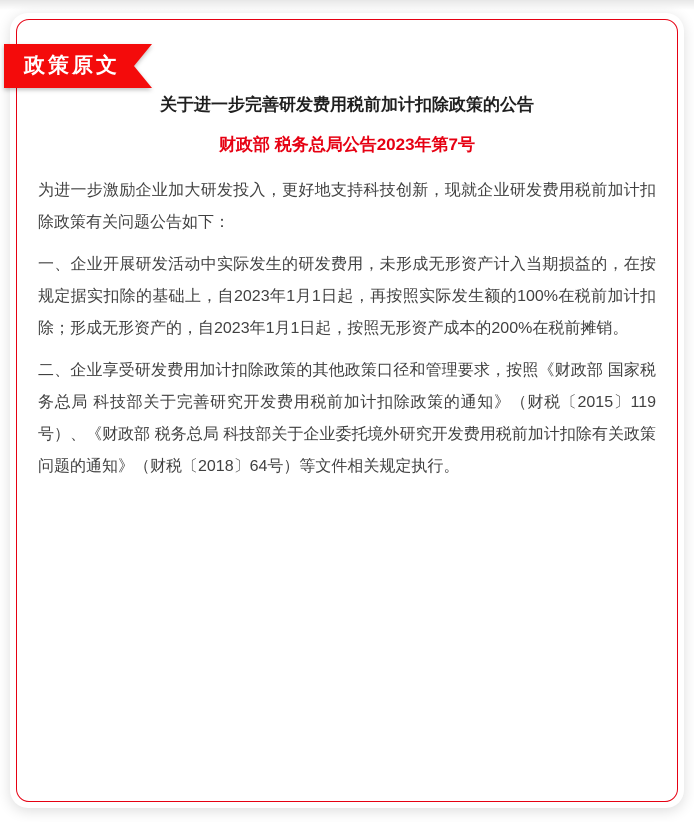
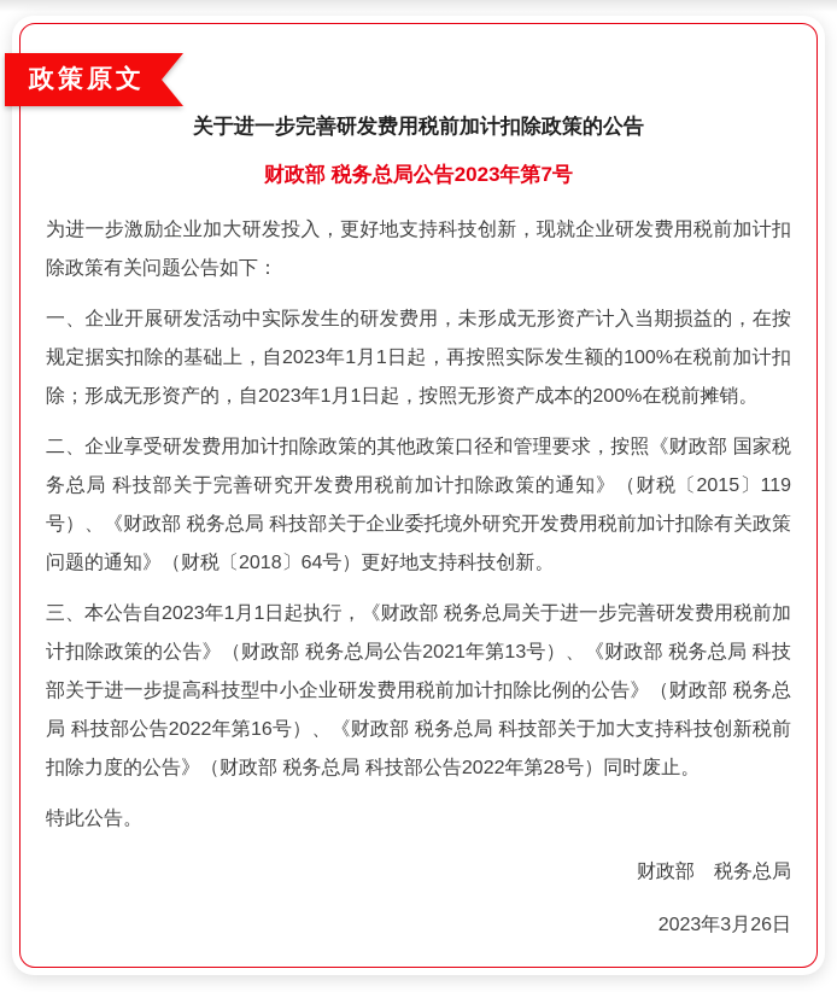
  政策原文
  关于进一步完善研发费用税前加计扣除政策的公告
  财政部 税务总局公告2023年第7号
  为进一步激励企业加大研发投入，更好地支持科技创新，现就企业研发费用税前加计扣除政策有关问题公告如下：
  一、企业开展研发活动中实际发生的研发费用，未形成无形资产计入当期损益的，在按规定据实扣除的基础上，自2023年1月1日起，再按照实际发生额的100%在税前加计扣除；形成无形资产的，自2023年1月1日起，按照无形资产成本的200%在税前摊销。
- 二、企业享受研发费用加计扣除政策的其他政策口径和管理要求，按照《财政部 国家税务总局 科技部关于完善研究开发费用税前加计扣除政策的通知》（财税〔2015〕119号）、《财政部 税务总局 科技部关于企业委托境外研究开发费用税前加计扣除有关政策问题的通知》（财税〔2018〕64号）等文件相关规定执行。
+ 二、企业享受研发费用加计扣除政策的其他政策口径和管理要求，按照《财政部 国家税务总局 科技部关于完善研究开发费用税前加计扣除政策的通知》（财税〔2015〕119号）、《财政部 税务总局 科技部关于企业委托境外研究开发费用税前加计扣除有关政策问题的通知》（财税〔2018〕64号）更好地支持科技创新。
+ 三、本公告自2023年1月1日起执行，《财政部 税务总局关于进一步完善研发费用税前加计扣除政策的公告》（财政部 税务总局公告2021年第13号）、《财政部 税务总局 科技部关于进一步提高科技型中小企业研发费用税前加计扣除比例的公告》（财政部 税务总局 科技部公告2022年第16号）、《财政部 税务总局 科技部关于加大支持科技创新税前扣除力度的公告》（财政部 税务总局 科技部公告2022年第28号）同时废止。
+ 特此公告。
+ 财政部 税务总局
+ 2023年3月26日
